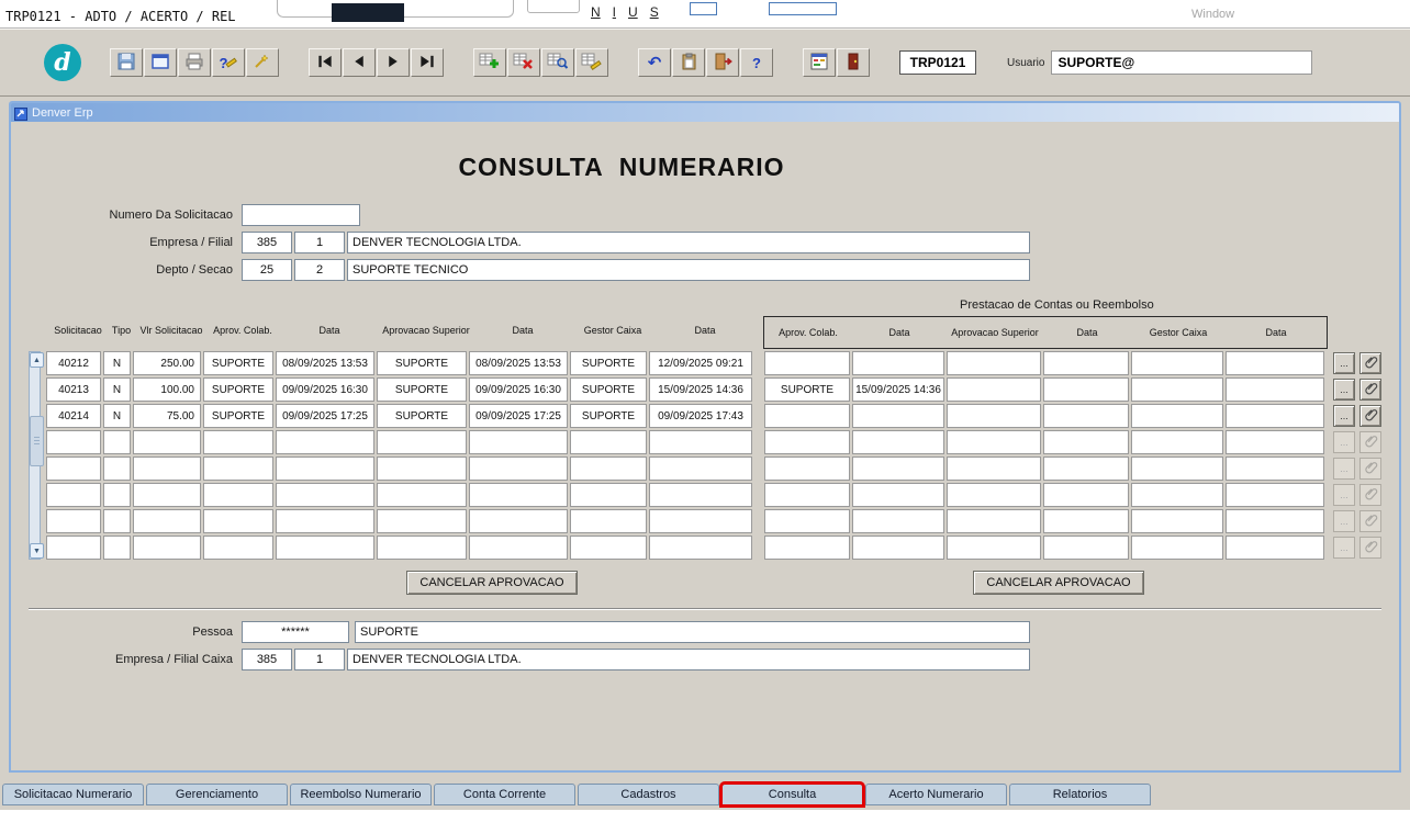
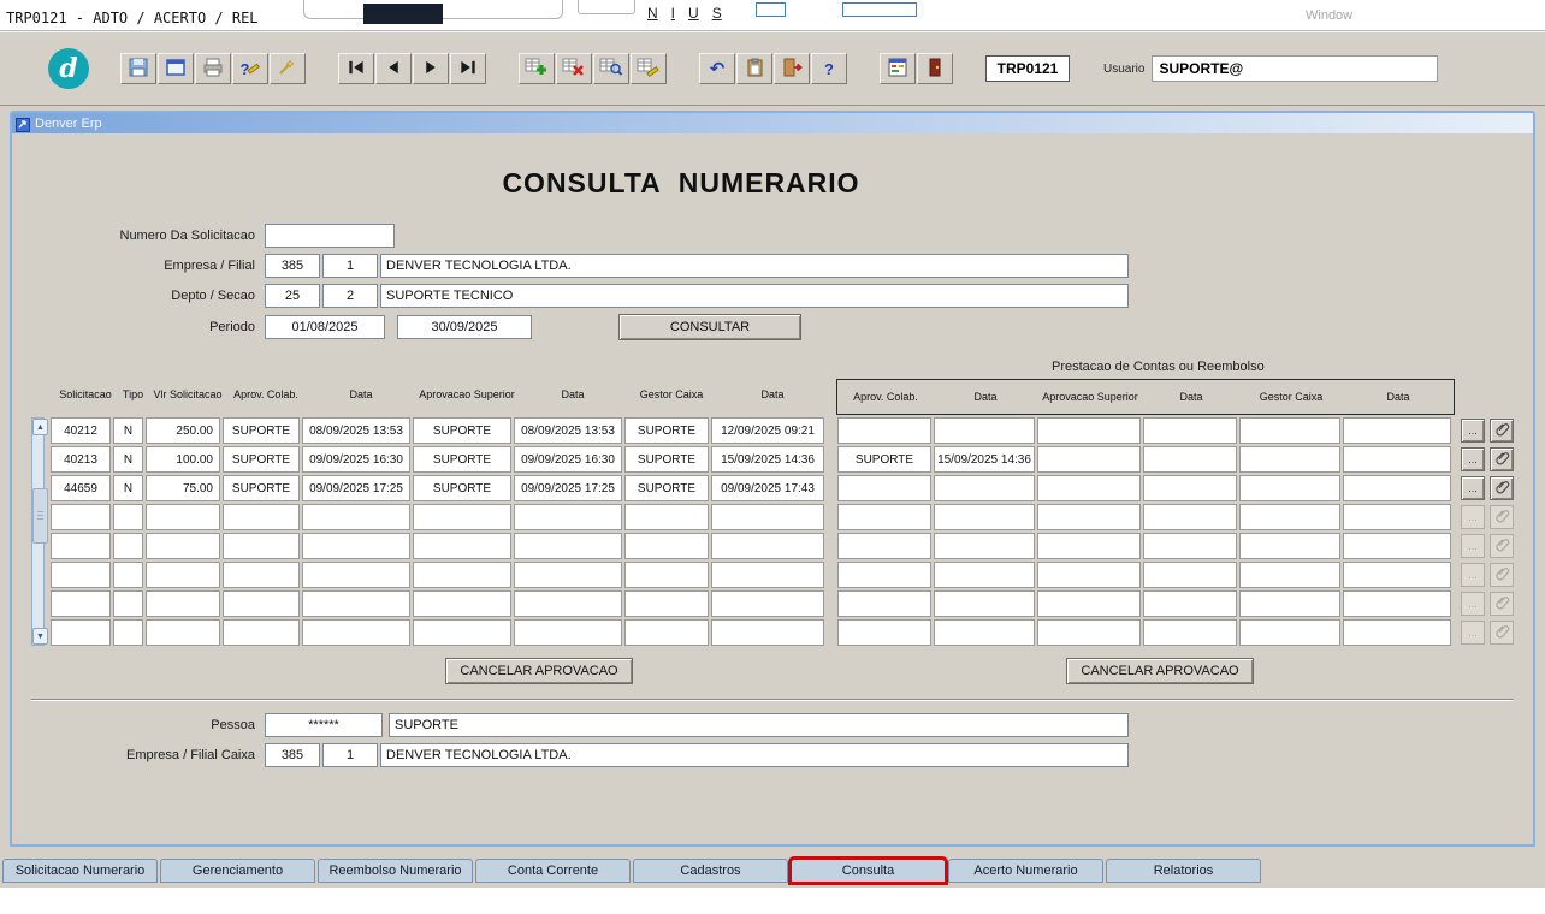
  TRP0121 - ADTO / ACERTO / REL
  N I U S
  Window
  d
  ?
  ↶
  ?
  TRP0121
  Usuario
  SUPORTE@
  Denver Erp
  CONSULTA NUMERARIO
  Numero Da Solicitacao
  Empresa / Filial
  385
  1
  DENVER TECNOLOGIA LTDA.
  Depto / Secao
  25
  2
  SUPORTE TECNICO
+ Periodo
+ 01/08/2025
+ 30/09/2025
+ CONSULTAR
  Prestacao de Contas ou Reembolso
  Solicitacao
  Tipo
  Vlr Solicitacao
  Aprov. Colab.
  Data
  Aprovacao Superior
  Data
  Gestor Caixa
  Data
  Aprov. Colab.
  Data
  Aprovacao Superior
  Data
  Gestor Caixa
  Data
  40212
  N
  250.00
  SUPORTE
  08/09/2025 13:53
  SUPORTE
  08/09/2025 13:53
  SUPORTE
  12/09/2025 09:21
  ...
  40213
  N
  100.00
  SUPORTE
  09/09/2025 16:30
  SUPORTE
  09/09/2025 16:30
  SUPORTE
  15/09/2025 14:36
  SUPORTE
  15/09/2025 14:36
  ...
- 40214
+ 44659
  N
  75.00
  SUPORTE
  09/09/2025 17:25
  SUPORTE
  09/09/2025 17:25
  SUPORTE
  09/09/2025 17:43
  ...
  ...
  ...
  ...
  ...
  ...
  CANCELAR APROVACAO
  CANCELAR APROVACAO
  Pessoa
  ******
  SUPORTE
  Empresa / Filial Caixa
  385
  1
  DENVER TECNOLOGIA LTDA.
  Solicitacao Numerario
  Gerenciamento
  Reembolso Numerario
  Conta Corrente
  Cadastros
  Consulta
  Acerto Numerario
  Relatorios
